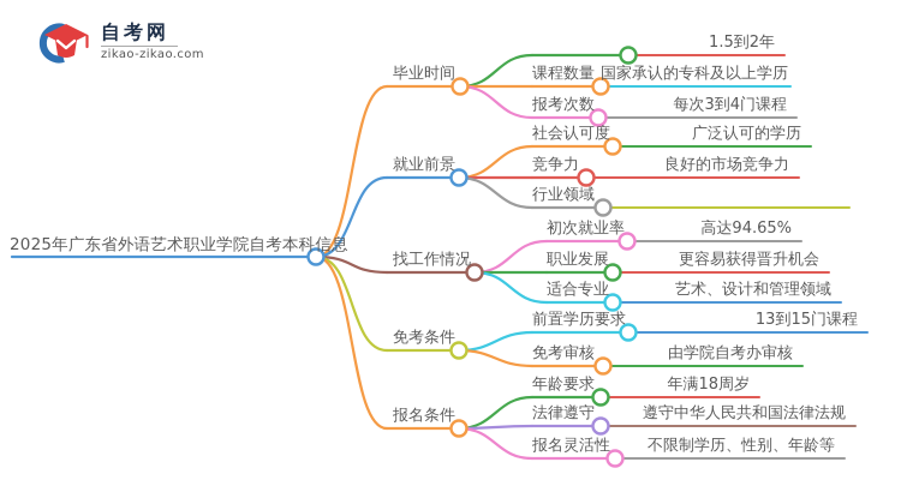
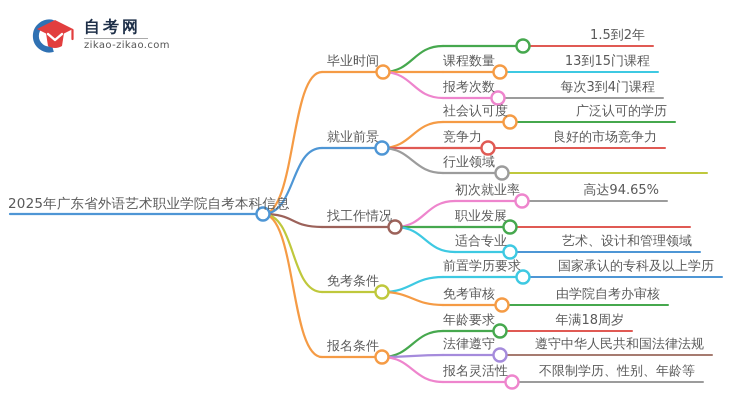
  自考网
  zikao-zikao.com
  2025年广东省外语艺术职业学院自考本科信息
  毕业时间
  就业前景
  找工作情况
  免考条件
  报名条件
  课程数量
  报考次数
  社会认可度
  竞争力
  行业领域
  初次就业率
  职业发展
  适合专业
  前置学历要求
  免考审核
  年龄要求
  法律遵守
  报名灵活性
  1.5到2年
- 国家承认的专科及以上学历
+ 13到15门课程
  每次3到4门课程
  广泛认可的学历
  良好的市场竞争力
  高达94.65%
- 更容易获得晋升机会
  艺术、设计和管理领域
- 13到15门课程
+ 国家承认的专科及以上学历
  由学院自考办审核
  年满18周岁
  遵守中华人民共和国法律法规
  不限制学历、性别、年龄等
